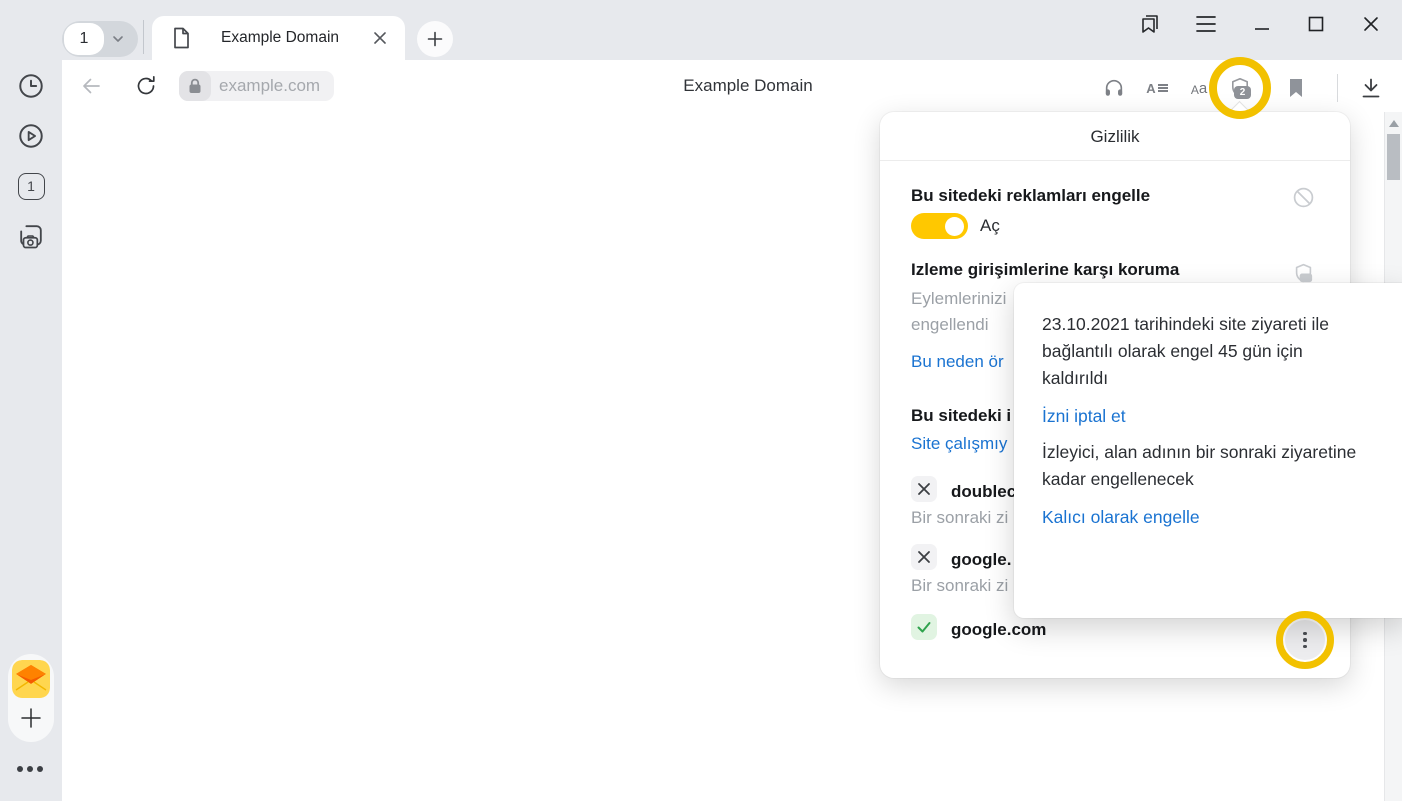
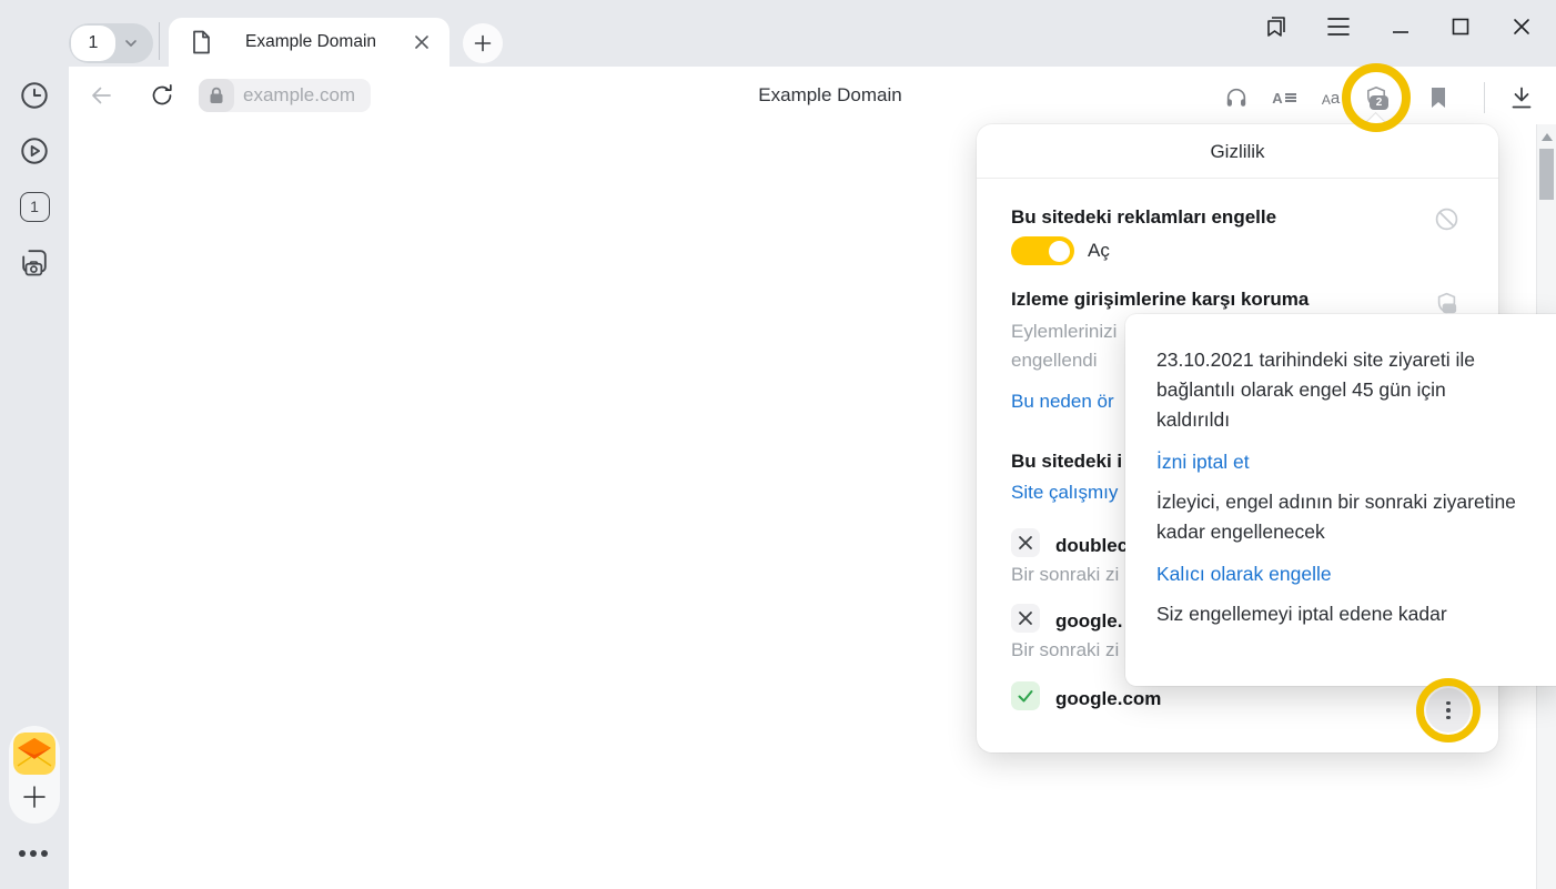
  1
  Example Domain
  1
  example.com
  Example Domain
  A
  A
  a
  2
  Gizlilik
  Bu sitedeki reklamları engelle
  Aç
  Izleme girişimlerine karşı koruma
  Eylemlerinizi
  engellendi
  Bu neden ör
  Bu sitedeki i
  Site çalışmıy
  doublec
  Bir sonraki zi
  google.
  Bir sonraki zi
  google.com
  23.10.2021 tarihindeki site ziyareti ile
  bağlantılı olarak engel 45 gün için
  kaldırıldı
  İzni iptal et
- İzleyici, alan adının bir sonraki ziyaretine
+ İzleyici, engel adının bir sonraki ziyaretine
  kadar engellenecek
  Kalıcı olarak engelle
+ Siz engellemeyi iptal edene kadar
